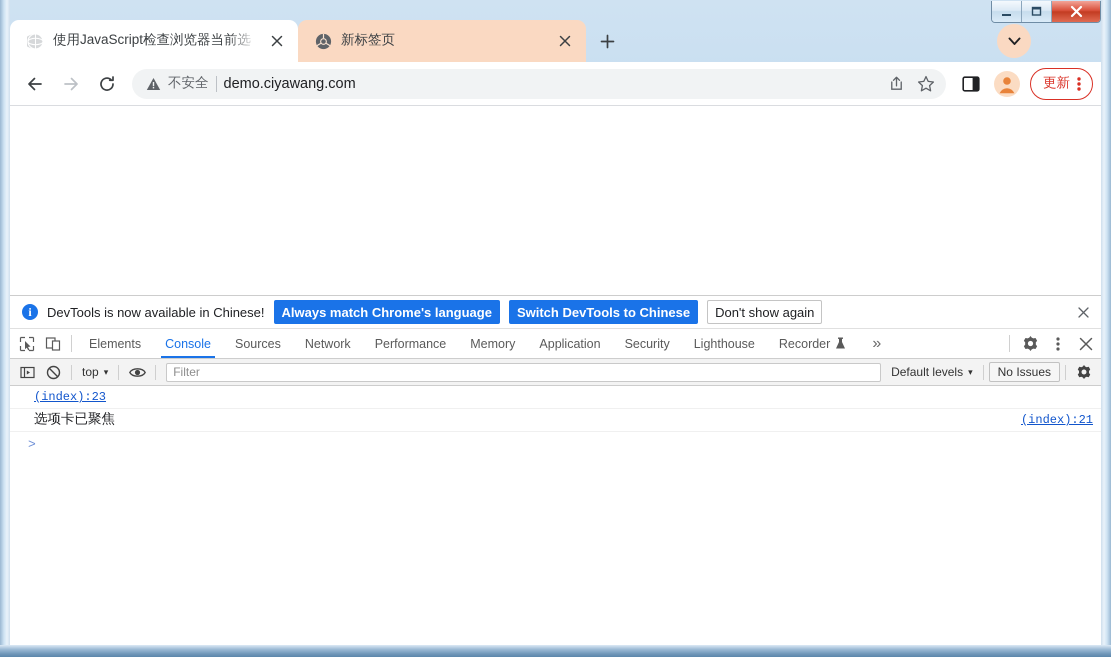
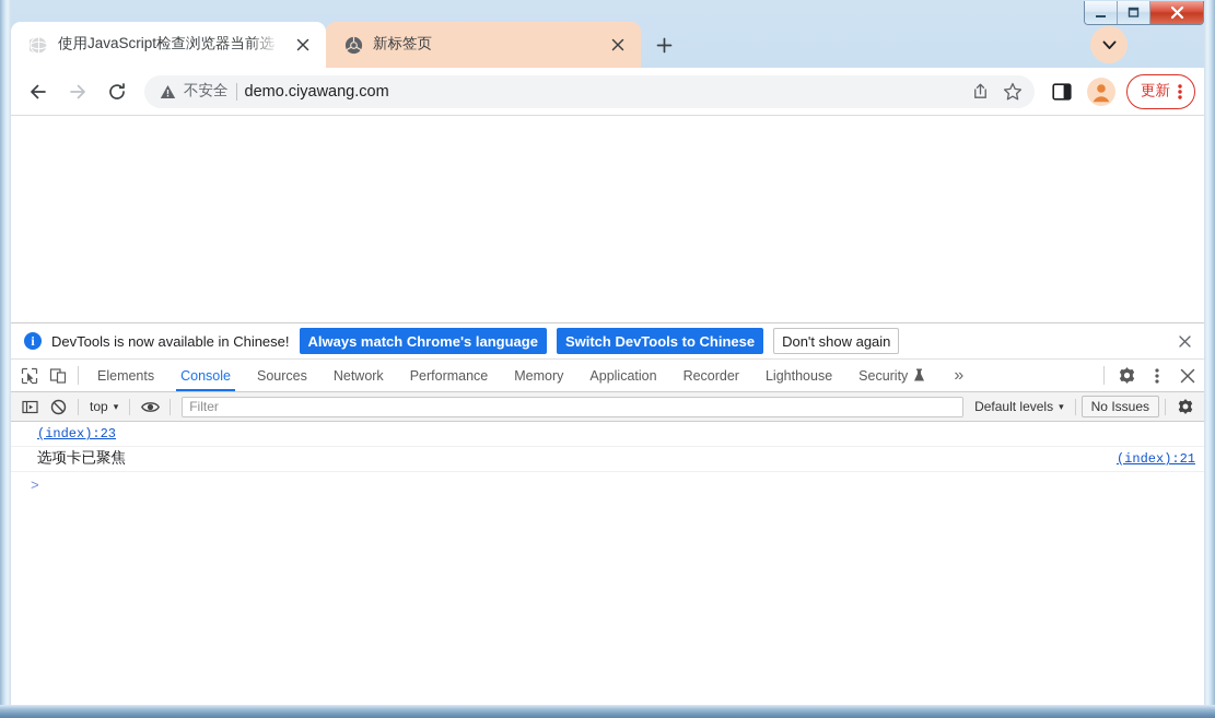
  使用JavaScript检查浏览器当前选
  新标签页
  不安全
  demo.ciyawang.com
  更新
  i
  DevTools is now available in Chinese!
  Always match Chrome's language
  Switch DevTools to Chinese
  Don't show again
  Elements
  Console
  Sources
  Network
  Performance
  Memory
  Application
- Security
+ Recorder
  Lighthouse
- Recorder
+ Security
  »
  top
  ▾
  Filter
  Default levels
  ▾
  No Issues
  (index):23
  选项卡已聚焦
  (index):21
  >
